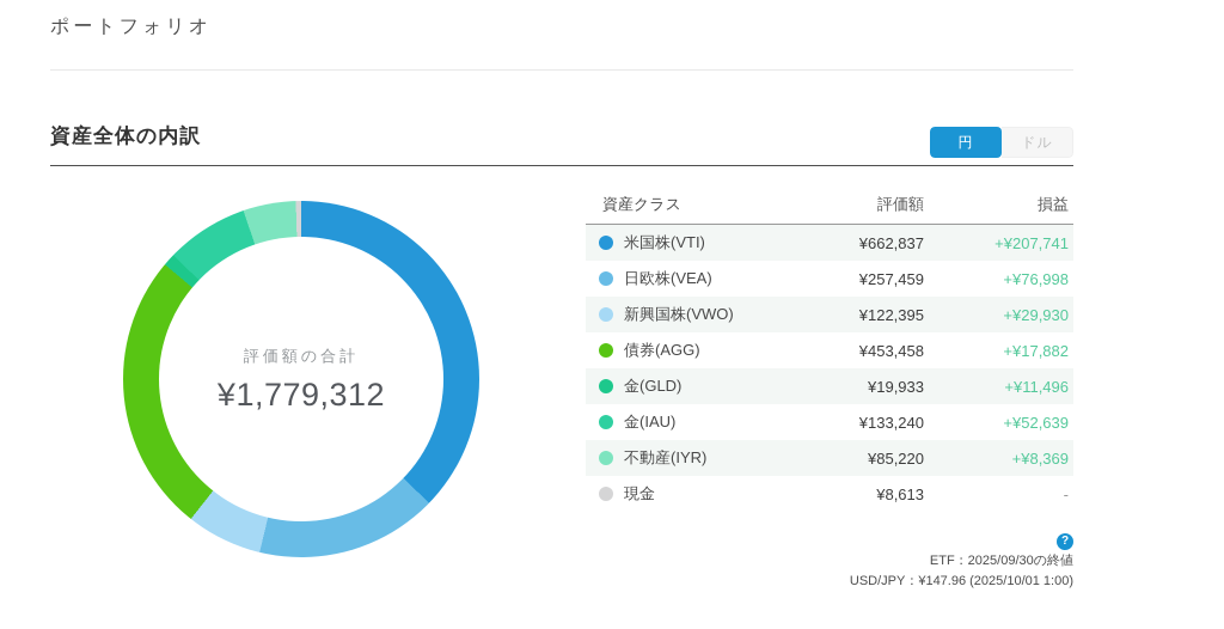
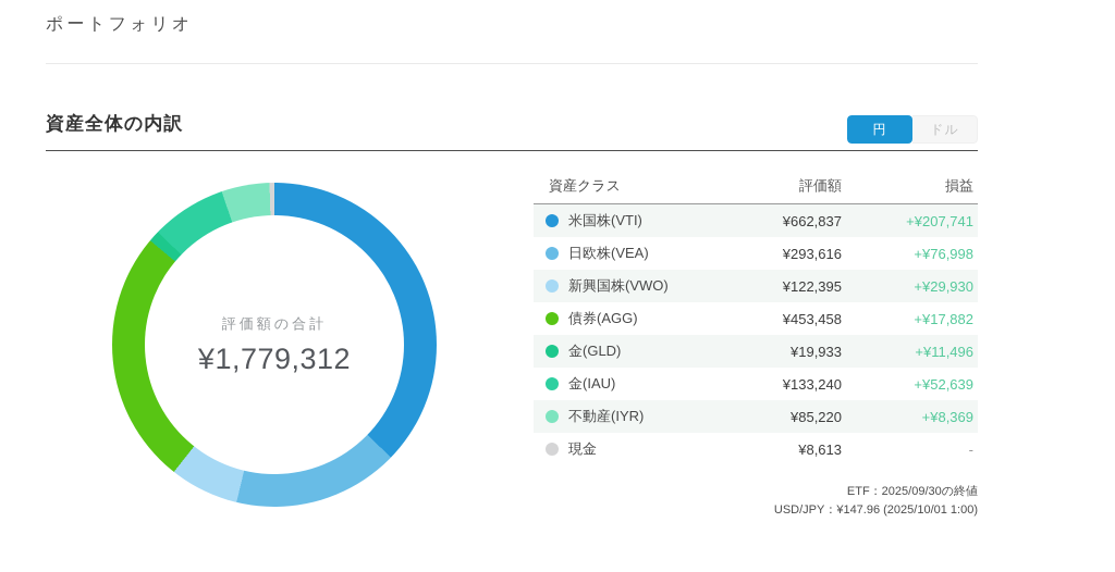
  ポートフォリオ
  資産全体の内訳
  円
  ドル
  評価額の合計
  ¥1,779,312
  資産クラス
  評価額
  損益
  米国株(VTI)
  ¥662,837
  +¥207,741
  日欧株(VEA)
- ¥257,459
+ ¥293,616
  +¥76,998
  新興国株(VWO)
  ¥122,395
  +¥29,930
  債券(AGG)
  ¥453,458
  +¥17,882
  金(GLD)
  ¥19,933
  +¥11,496
  金(IAU)
  ¥133,240
  +¥52,639
  不動産(IYR)
  ¥85,220
  +¥8,369
  現金
  ¥8,613
  -
- ?
  ETF：2025/09/30の終値
  USD/JPY：¥147.96 (2025/10/01 1:00)
